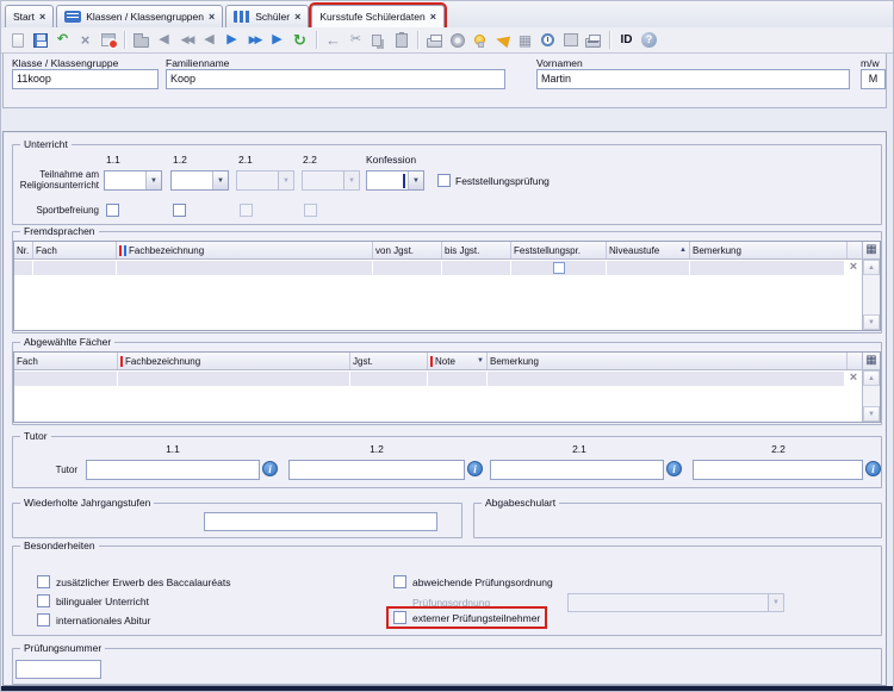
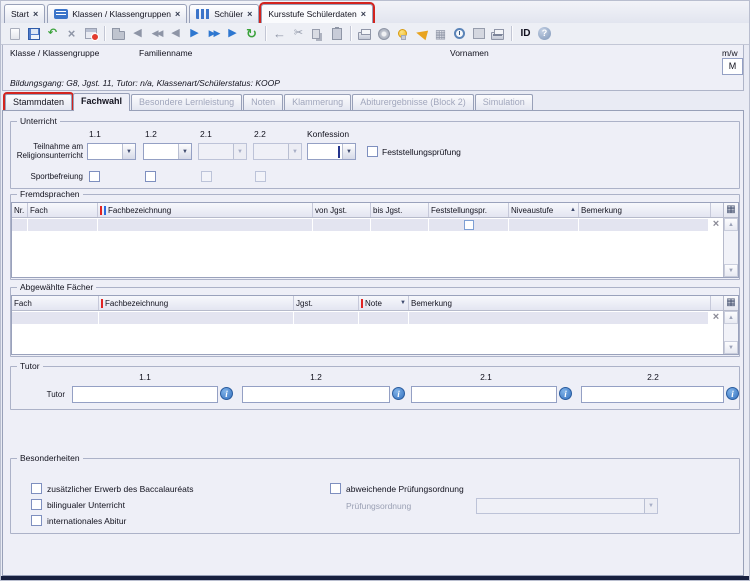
  Start
  ×
  Klassen / Klassengruppen
  ×
  Schüler
  ×
  Kursstufe Schülerdaten
  ×
  ↶
  ×
  ◀
  ◀◀
  ◀
  ▶
  ▶▶
  ▶
  ↻
  ←
  ✂
  ▦
  ID
  ?
  Klasse / Klassengruppe
  Familienname
  Vornamen
  m/w
- 11koop
- Koop
- Martin
  M
+ Bildungsgang: G8, Jgst. 11, Tutor: n/a, Klassenart/Schülerstatus: KOOP
+ Stammdaten
+ Fachwahl
+ Besondere Lernleistung
+ Noten
+ Klammerung
+ Abiturergebnisse (Block 2)
+ Simulation
  Unterricht
  1.1
  1.2
  2.1
  2.2
  Konfession
  Teilnahme am
  Religionsunterricht
  Feststellungsprüfung
  Sportbefreiung
  Fremdsprachen
  Nr.
  Fach
  Fachbezeichnung
  von Jgst.
  bis Jgst.
  Feststellungspr.
  Niveaustufe
  Bemerkung
  ×
  ▦
  Abgewählte Fächer
  Fach
  Fachbezeichnung
  Jgst.
  Note
  Bemerkung
  ×
  ▦
  Tutor
  1.1
  1.2
  2.1
  2.2
  Tutor
  i
  i
  i
  i
- Wiederholte Jahrgangstufen
- Abgabeschulart
  Besonderheiten
  zusätzlicher Erwerb des Baccalauréats
  bilingualer Unterricht
  internationales Abitur
  abweichende Prüfungsordnung
  Prüfungsordnung
- externer Prüfungsteilnehmer
- Prüfungsnummer
